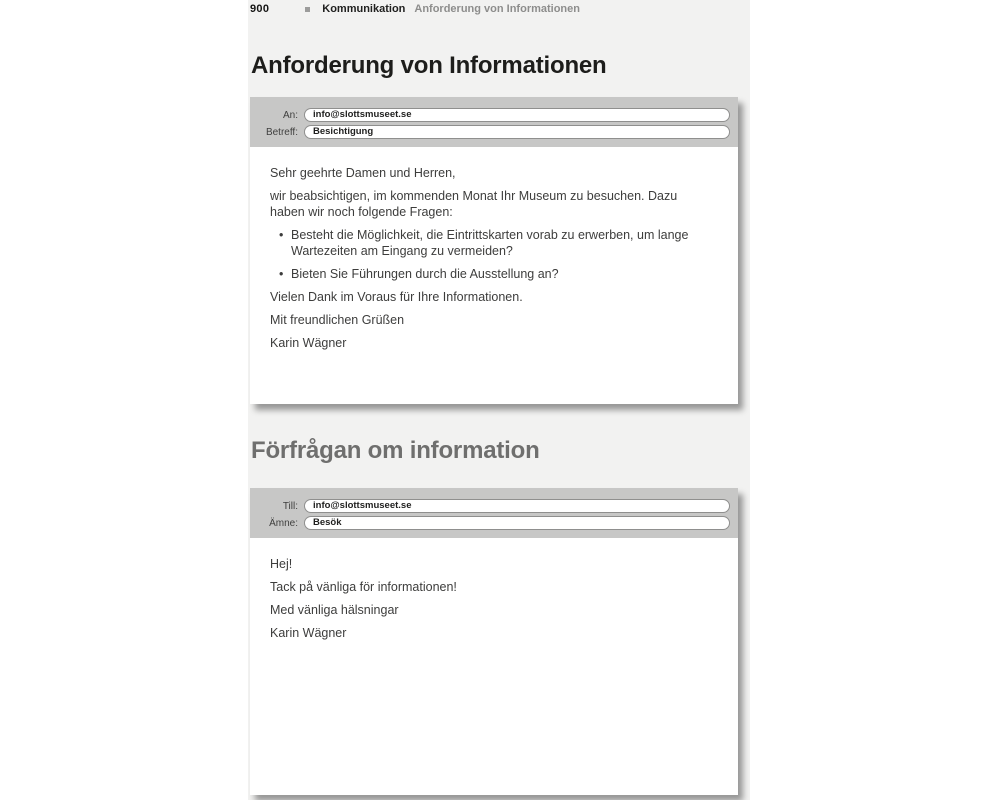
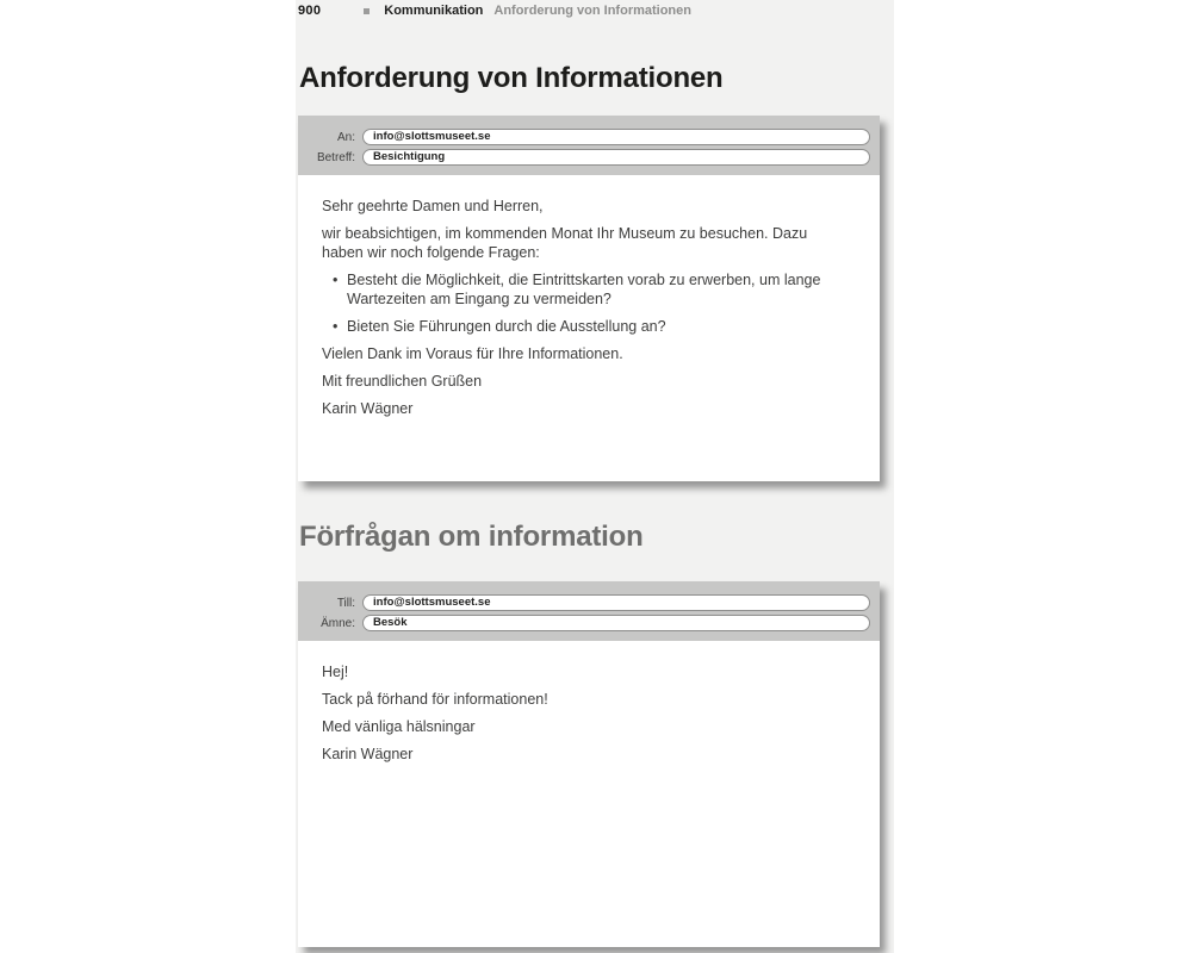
  900
  Kommunikation
  Anforderung von Informationen
  Anforderung von Informationen
  An:
  info@slottsmuseet.se
  Betreff:
  Besichtigung
  Sehr geehrte Damen und Herren,
  wir beabsichtigen, im kommenden Monat Ihr Museum zu besuchen. Dazu haben wir noch folgende Fragen:
  Besteht die Möglichkeit, die Eintrittskarten vorab zu erwerben, um lange Wartezeiten am Eingang zu vermeiden?
  Bieten Sie Führungen durch die Ausstellung an?
  Vielen Dank im Voraus für Ihre Informationen.
  Mit freundlichen Grüßen
  Karin Wägner
  Förfrågan om information
  Till:
  info@slottsmuseet.se
  Ämne:
  Besök
  Hej!
- Tack på vänliga för informationen!
+ Tack på förhand för informationen!
  Med vänliga hälsningar
  Karin Wägner
